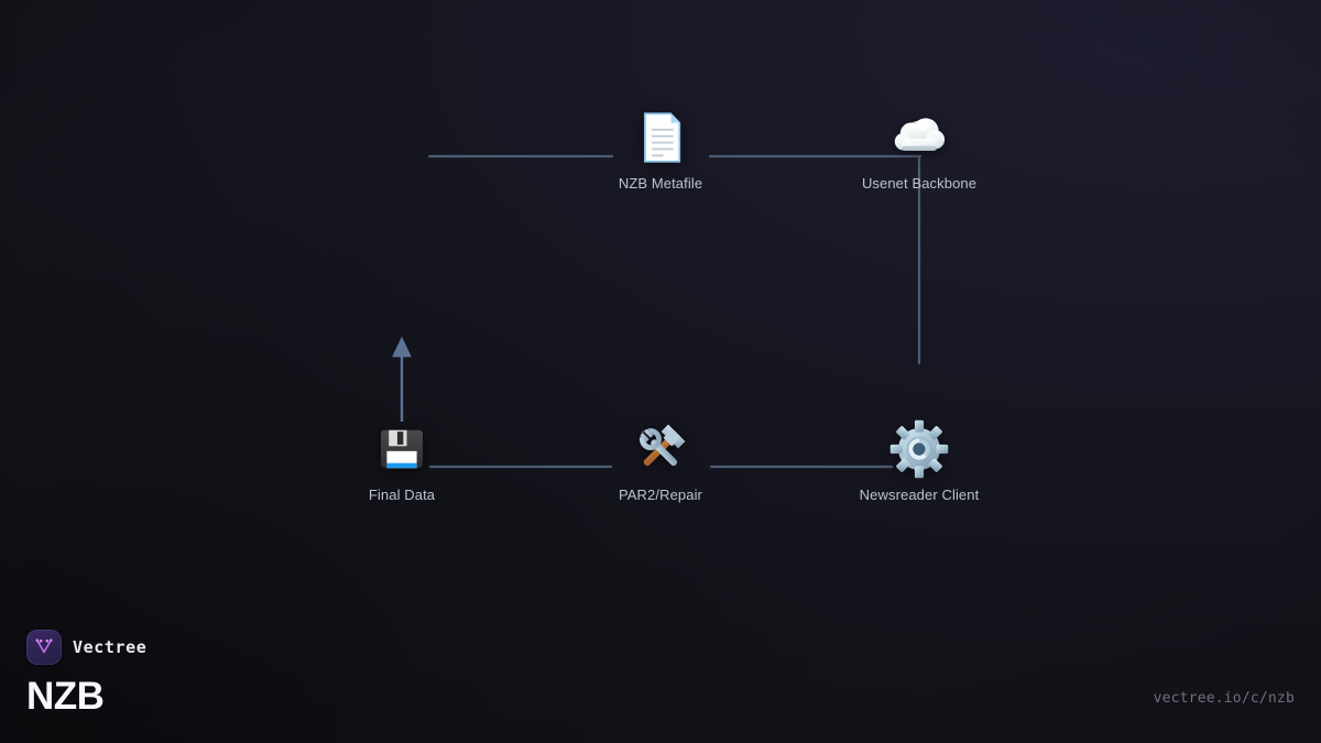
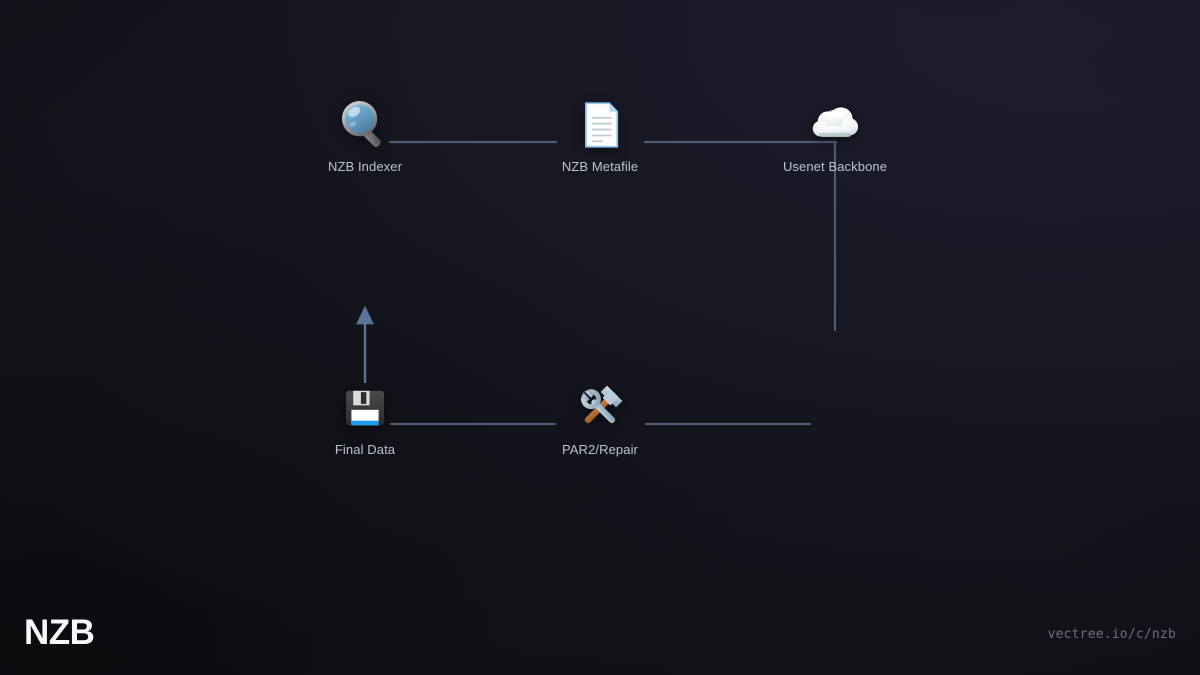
+ NZB Indexer
  NZB Metafile
  Usenet Backbone
  Final Data
  PAR2/Repair
- Newsreader Client
- Vectree
  NZB
  vectree.io/c/nzb
